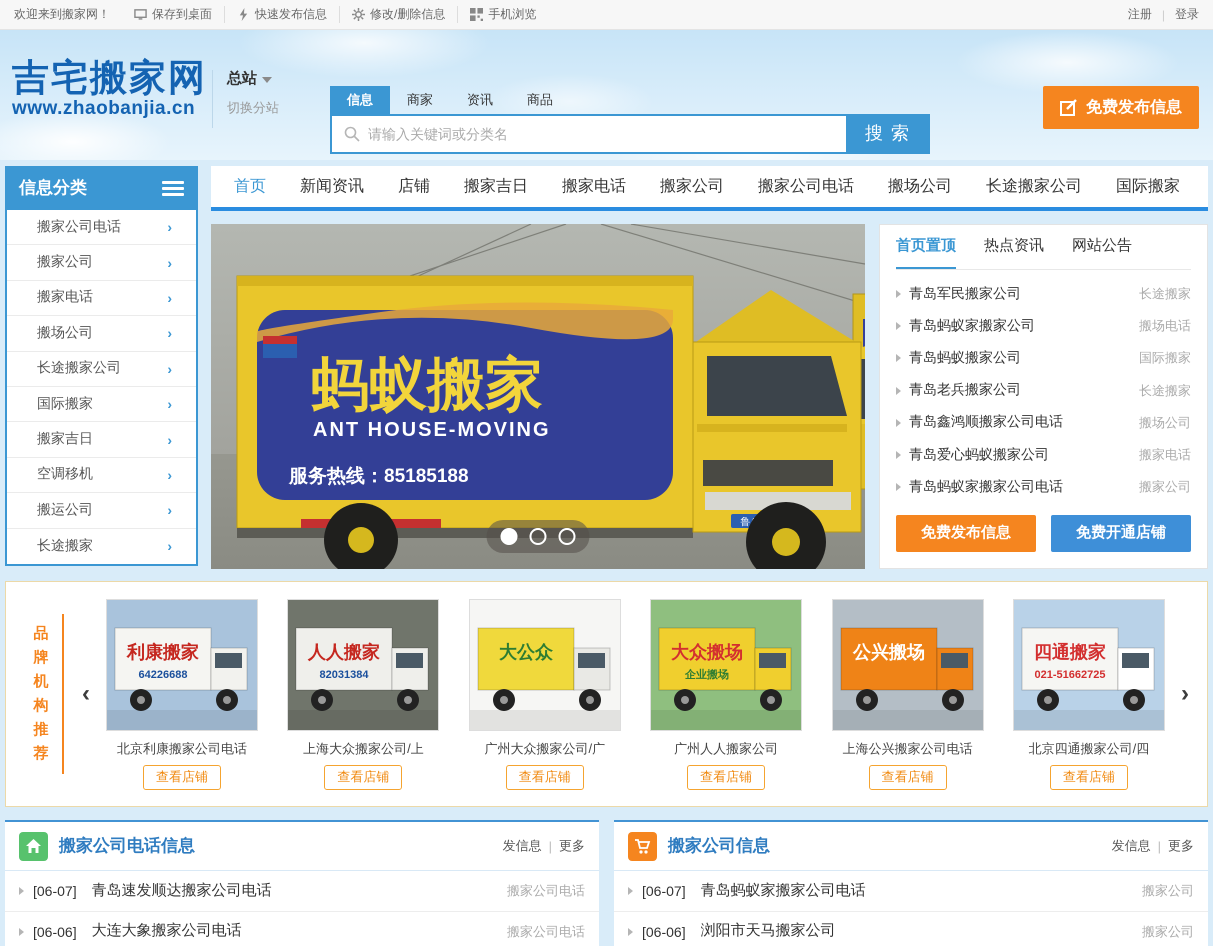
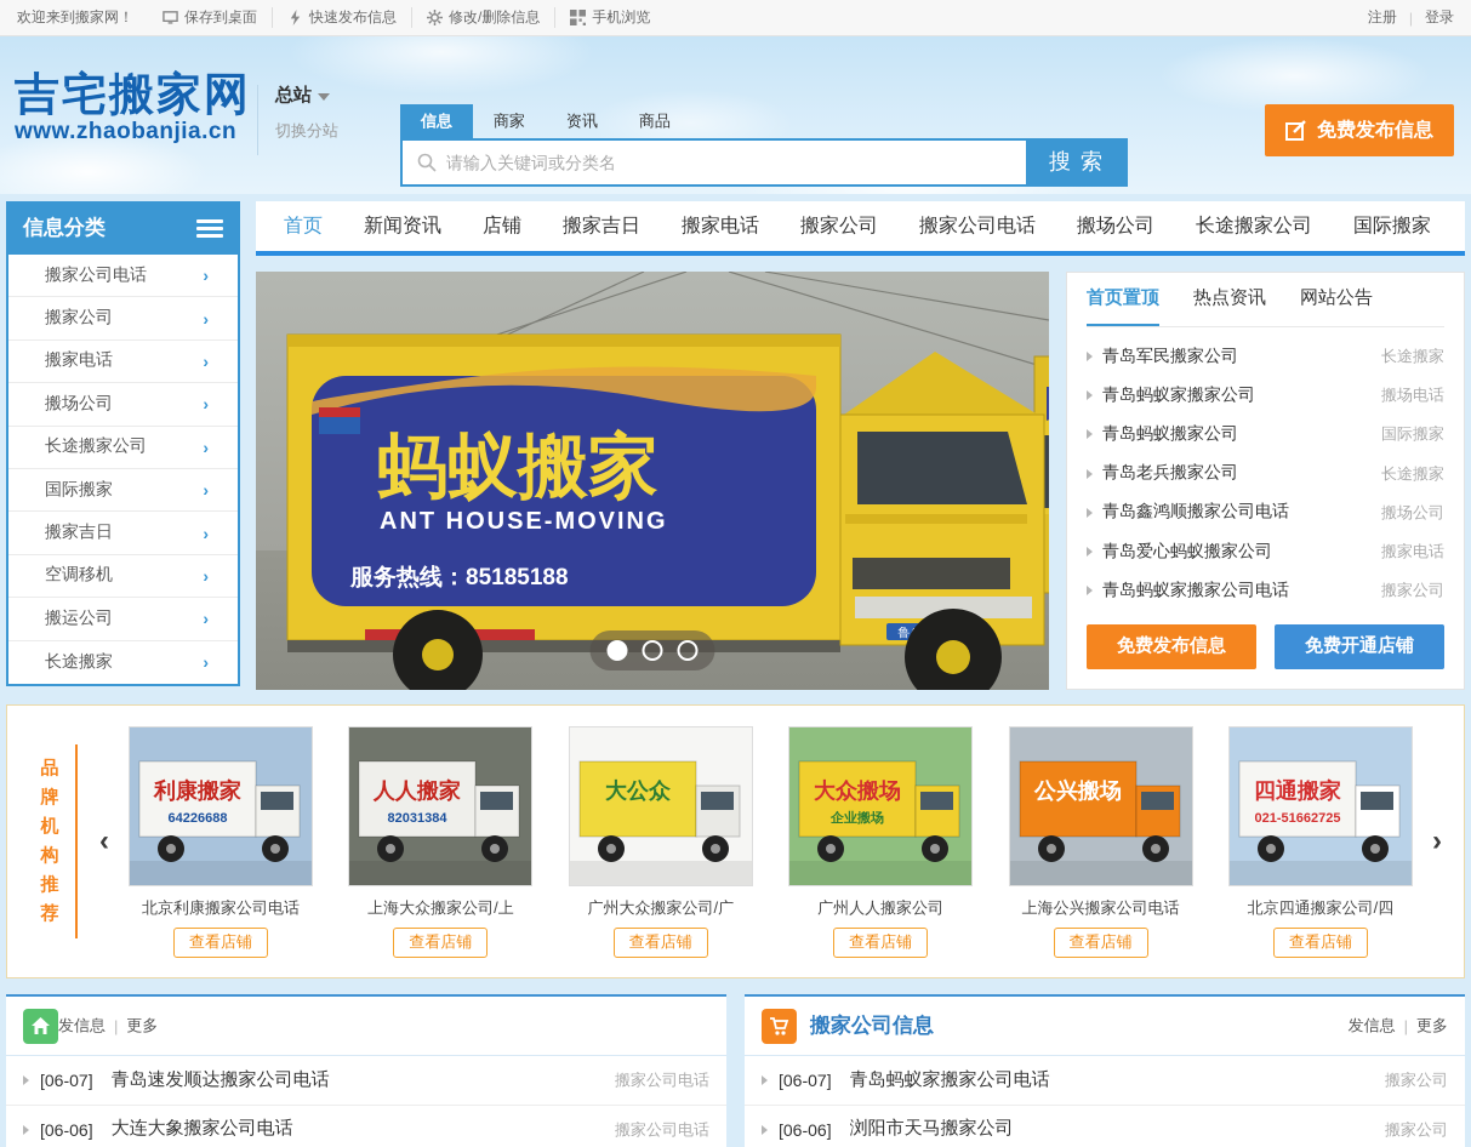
  欢迎来到搬家网！
  保存到桌面
  快速发布信息
  修改/删除信息
  手机浏览
  注册
  |
  登录
  吉宅搬家网
  www.zhaobanjia.cn
  总站
  切换分站
  信息
  商家
  资讯
  商品
  请输入关键词或分类名
  搜索
  免费发布信息
  信息分类
  搬家公司电话
  ›
  搬家公司
  ›
  搬家电话
  ›
  搬场公司
  ›
  长途搬家公司
  ›
  国际搬家
  ›
  搬家吉日
  ›
  空调移机
  ›
  搬运公司
  ›
  长途搬家
  ›
  首页
  新闻资讯
  店铺
  搬家吉日
  搬家电话
  搬家公司
  搬家公司电话
  搬场公司
  长途搬家公司
  国际搬家
  蚂蚁搬家
  ANT HOUSE-MOVING
  服务热线：85185188
  首页置顶
  热点资讯
  网站公告
  青岛军民搬家公司
  长途搬家
  青岛蚂蚁家搬家公司
  搬场电话
  青岛蚂蚁搬家公司
  国际搬家
  青岛老兵搬家公司
  长途搬家
  青岛鑫鸿顺搬家公司电话
  搬场公司
  青岛爱心蚂蚁搬家公司
  搬家电话
  青岛蚂蚁家搬家公司电话
  搬家公司
  免费发布信息
  免费开通店铺
  品牌机构推荐
  ‹
  利康搬家
  64226688
  北京利康搬家公司电话
  查看店铺
  人人搬家
  82031384
  上海大众搬家公司/上
  查看店铺
  大公众
  广州大众搬家公司/广
  查看店铺
  大众搬场
  企业搬场
  广州人人搬家公司
  查看店铺
  公兴搬场
  上海公兴搬家公司电话
  查看店铺
  四通搬家
  021-51662725
  北京四通搬家公司/四
  查看店铺
  ›
- 搬家公司电话信息
  发信息
  |
  更多
  [06-07]
  青岛速发顺达搬家公司电话
  搬家公司电话
  [06-06]
  大连大象搬家公司电话
  搬家公司电话
  搬家公司信息
  发信息
  |
  更多
  [06-07]
  青岛蚂蚁家搬家公司电话
  搬家公司
  [06-06]
  浏阳市天马搬家公司
  搬家公司
